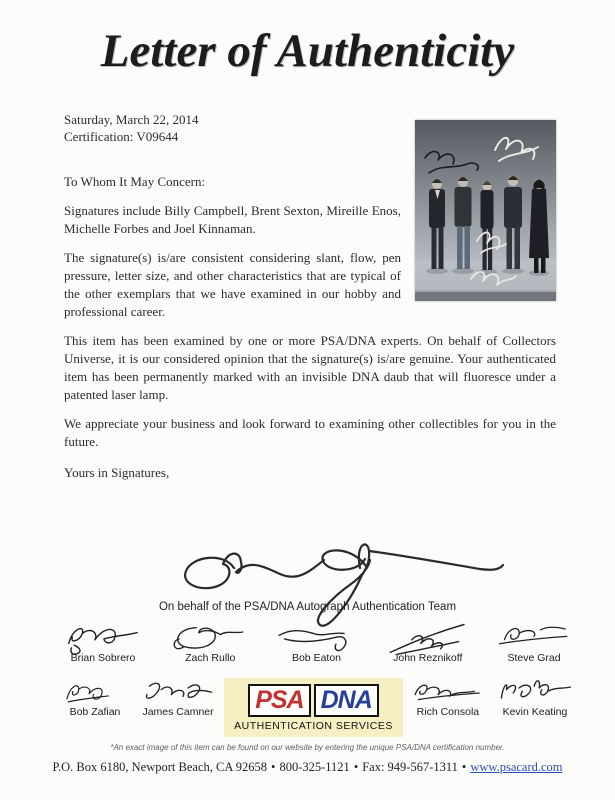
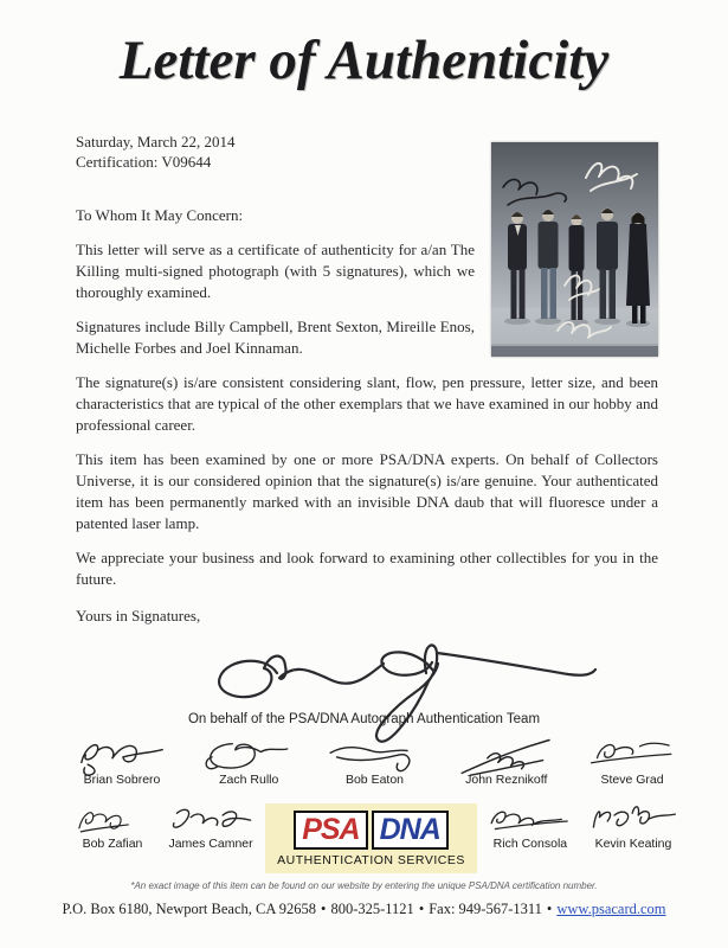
  Letter of Authenticity
  Saturday, March 22, 2014
  Certification: V09644
  To Whom It May Concern:
+ This letter will serve as a certificate of authenticity for a/an The Killing multi-signed photograph (with 5 signatures), which we thoroughly examined.
  Signatures include Billy Campbell, Brent Sexton, Mireille Enos, Michelle Forbes and Joel Kinnaman.
- The signature(s) is/are consistent considering slant, flow, pen pressure, letter size, and other characteristics that are typical of the other exemplars that we have examined in our hobby and professional career.
+ The signature(s) is/are consistent considering slant, flow, pen pressure, letter size, and been characteristics that are typical of the other exemplars that we have examined in our hobby and professional career.
  This item has been examined by one or more PSA/DNA experts. On behalf of Collectors Universe, it is our considered opinion that the signature(s) is/are genuine. Your authenticated item has been permanently marked with an invisible DNA daub that will fluoresce under a patented laser lamp.
  We appreciate your business and look forward to examining other collectibles for you in the future.
  Yours in Signatures,
  On behalf of the PSA/DNA Autograph Authentication Team
  Brian Sobrero
  Zach Rullo
  Bob Eaton
  John Reznikoff
  Steve Grad
  Bob Zafian
  James Camner
  PSA
  DNA
  AUTHENTICATION SERVICES
  Rich Consola
  Kevin Keating
  *An exact image of this item can be found on our website by entering the unique PSA/DNA certification number.
  P.O. Box 6180, Newport Beach, CA 92658 • 800-325-1121 • Fax: 949-567-1311 • www.psacard.com
